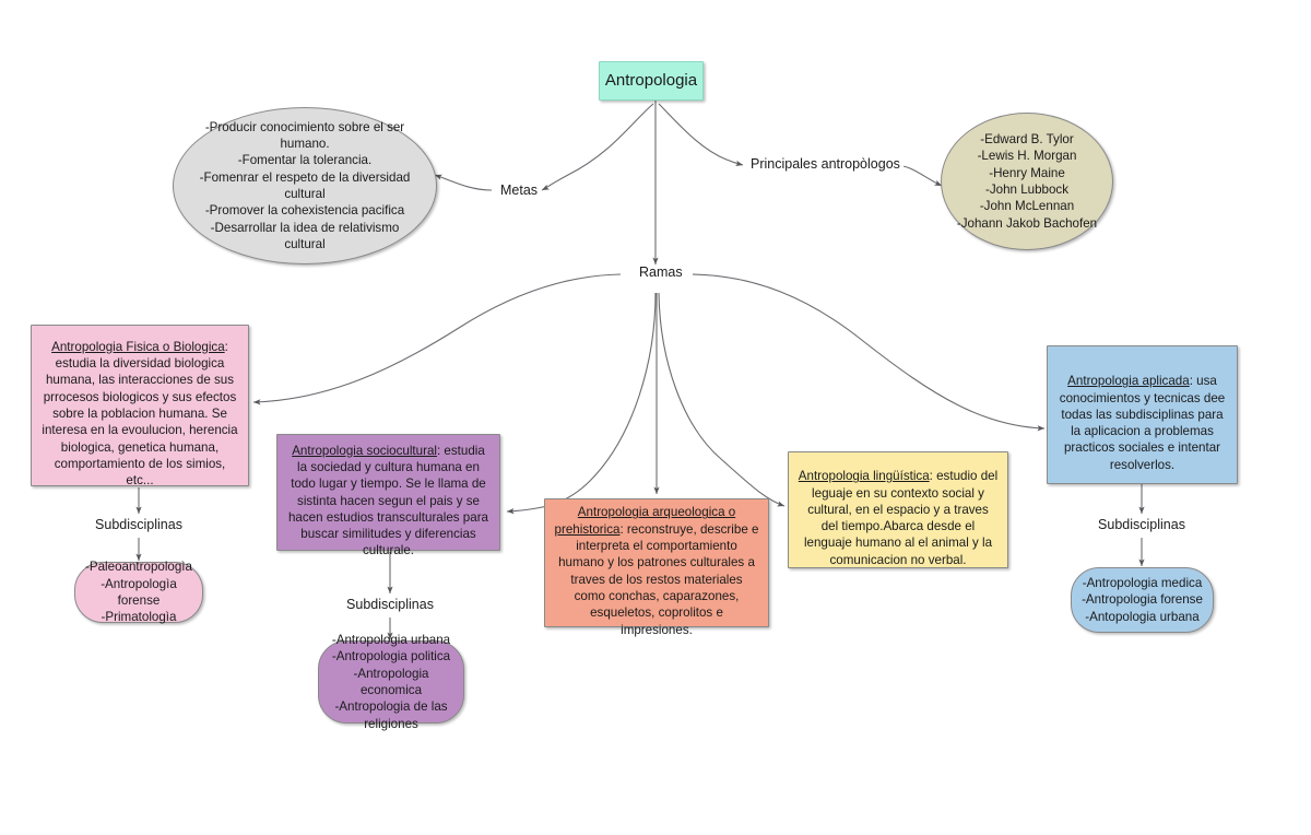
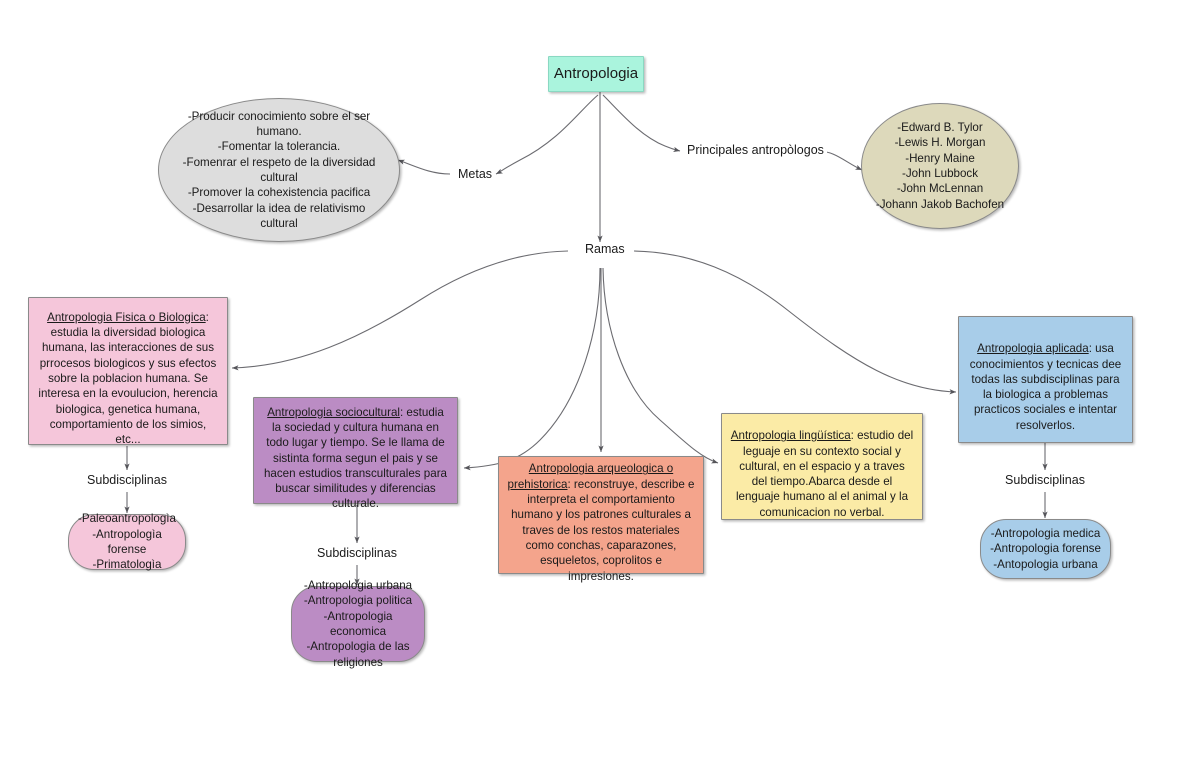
  Antropologia
  Metas
  Ramas
  Principales antropòlogos
  -Producir conocimiento sobre el ser humano.
  -Fomentar la tolerancia.
  -Fomenrar el respeto de la diversidad cultural
  -Promover la cohexistencia pacifica
  -Desarrollar la idea de relativismo cultural
  -Edward B. Tylor
  -Lewis H. Morgan
  -Henry Maine
  -John Lubbock
  -John McLennan
  -Johann Jakob Bachofen
  Antropologia Fisica o Biologica: estudia la diversidad biologica humana, las interacciones de sus prrocesos biologicos y sus efectos sobre la poblacion humana. Se interesa en la evoulucion, herencia biologica, genetica humana, comportamiento de los simios, etc...
- Antropologia sociocultural: estudia la sociedad y cultura humana en todo lugar y tiempo. Se le llama de sistinta hacen segun el pais y se hacen estudios transculturales para buscar similitudes y diferencias culturale.
+ Antropologia sociocultural: estudia la sociedad y cultura humana en todo lugar y tiempo. Se le llama de sistinta forma segun el pais y se hacen estudios transculturales para buscar similitudes y diferencias culturale.
  Antropologia arqueologica o prehistorica: reconstruye, describe e interpreta el comportamiento humano y los patrones culturales a traves de los restos materiales como conchas, caparazones, esqueletos, coprolitos e impresiones.
  Antropologia lingüística: estudio del leguaje en su contexto social y cultural, en el espacio y a traves del tiempo.Abarca desde el lenguaje humano al el animal y la comunicacion no verbal.
- Antropologia aplicada: usa conocimientos y tecnicas dee todas las subdisciplinas para la aplicacion a problemas practicos sociales e intentar resolverlos.
+ Antropologia aplicada: usa conocimientos y tecnicas dee todas las subdisciplinas para la biologica a problemas practicos sociales e intentar resolverlos.
  Subdisciplinas
  Subdisciplinas
  Subdisciplinas
  -Paleoantropologìa
  -Antropologìa forense
  -Primatologìa
  -Antropologia urbana
  -Antropologia politica
  -Antropologia economica
  -Antropologia de las religiones
  -Antropologia medica
  -Antropologia forense
  -Antopologia urbana
